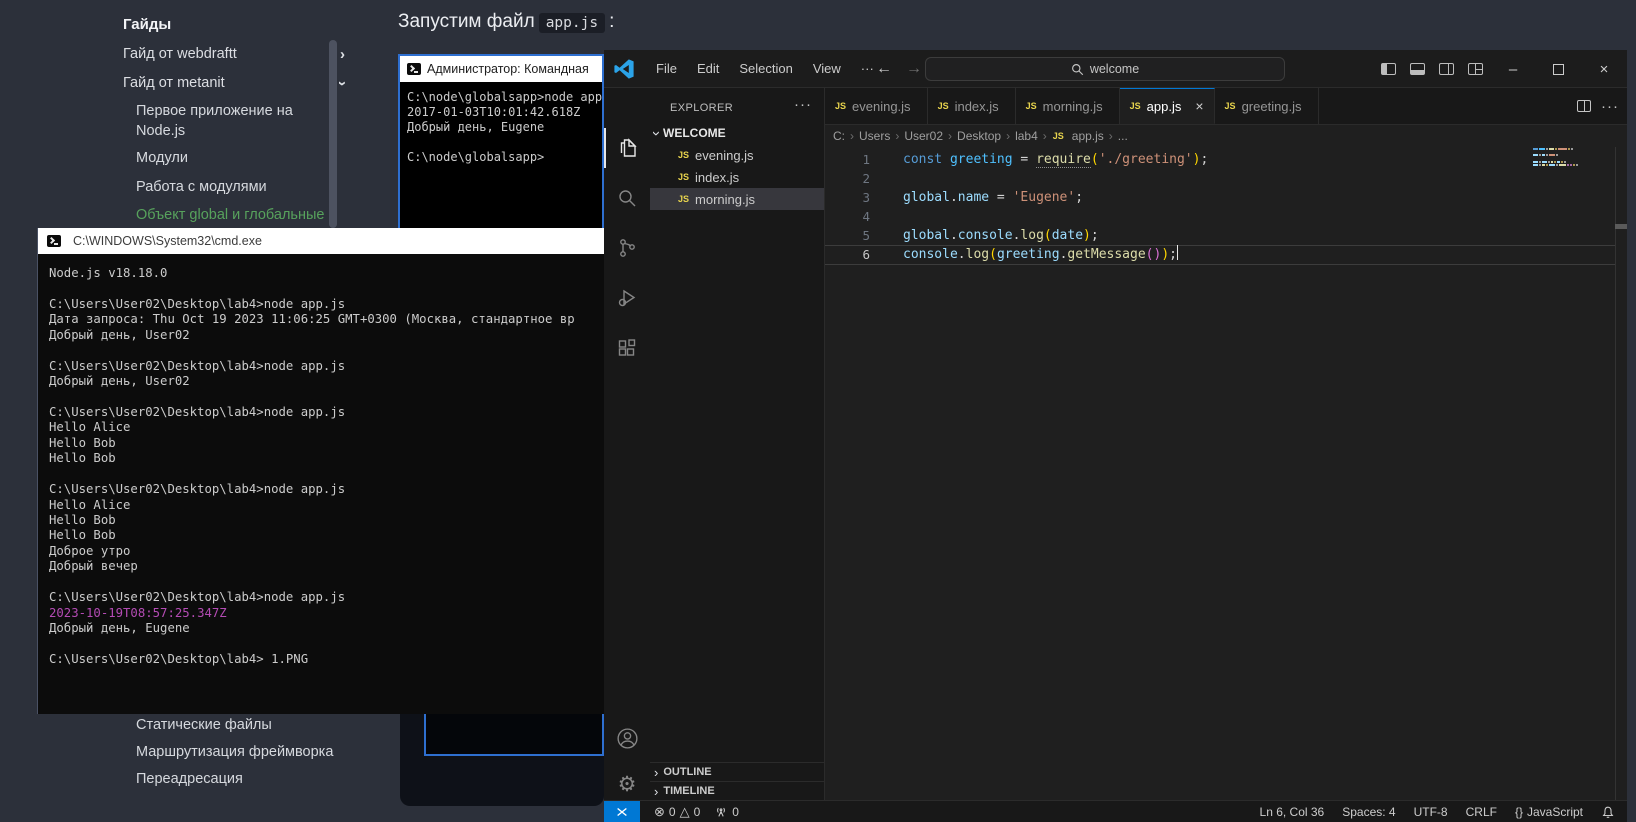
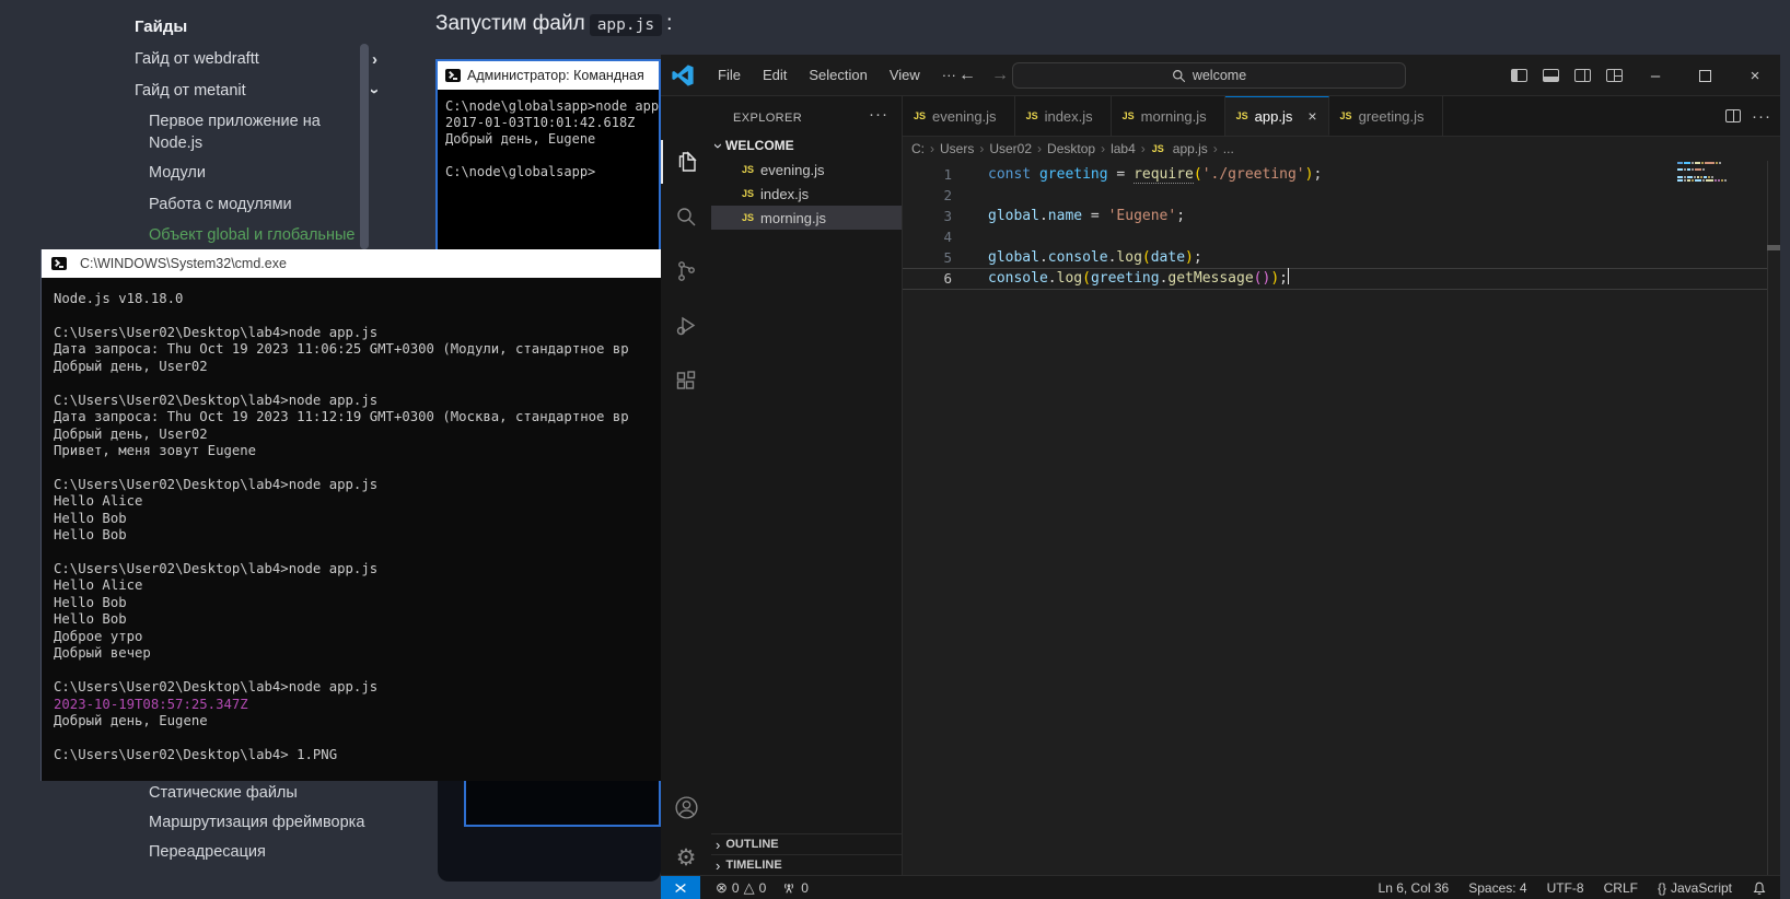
  Гайды
  Гайд от webdraftt
  ›
  Гайд от metanit
  Первое приложение на Node.js
  Модули
  Работа с модулями
  Статические файлы
  Маршрутизация фреймворка
  Переадресация
  Запустим файл app.js :
  Администратор: Командная
  C:\node\globalsapp>node app
  2017-01-03T10:01:42.618Z
  Добрый день, Eugene
  C:\node\globalsapp>
  C:\WINDOWS\System32\cmd.exe
  Node.js v18.18.0
  C:\Users\User02\Desktop\lab4>node app.js
- Дата запроса: Thu Oct 19 2023 11:06:25 GMT+0300 (Москва, стандартное вр
+ Дата запроса: Thu Oct 19 2023 11:06:25 GMT+0300 (Модули, стандартное вр
  Добрый день, User02
  C:\Users\User02\Desktop\lab4>node app.js
+ Дата запроса: Thu Oct 19 2023 11:12:19 GMT+0300 (Москва, стандартное вр
  Добрый день, User02
+ Привет, меня зовут Eugene
  C:\Users\User02\Desktop\lab4>node app.js
  Hello Alice
  Hello Bob
  Hello Bob
  C:\Users\User02\Desktop\lab4>node app.js
  Hello Alice
  Hello Bob
  Hello Bob
  Доброе утро
  Добрый вечер
  C:\Users\User02\Desktop\lab4>node app.js
  2023-10-19T08:57:25.347Z
  Добрый день, Eugene
  C:\Users\User02\Desktop\lab4> 1.PNG
  File
  Edit
  Selection
  View
  ···
  ←
  →
  welcome
  –
  ×
  ⚙
  EXPLORER
  ···
  WELCOME
  JS
  evening.js
  JS
  index.js
  JS
  morning.js
  ›
  OUTLINE
  ›
  TIMELINE
  JS
  evening.js
  JS
  index.js
  JS
  morning.js
  JS
  app.js
  ×
  JS
  greeting.js
  ···
  C:
  ›
  Users
  ›
  User02
  ›
  Desktop
  ›
  lab4
  ›
  JS
  app.js
  ›
  ...
  1
  2
  3
  4
  5
  6
  const greeting = require('./greeting');
  global.name = 'Eugene';
  global.console.log(date);
  console.log(greeting.getMessage());
  ⊗
  0
  △
  0
  0
  Ln 6, Col 36
  Spaces: 4
  UTF-8
  CRLF
  {}
  JavaScript
